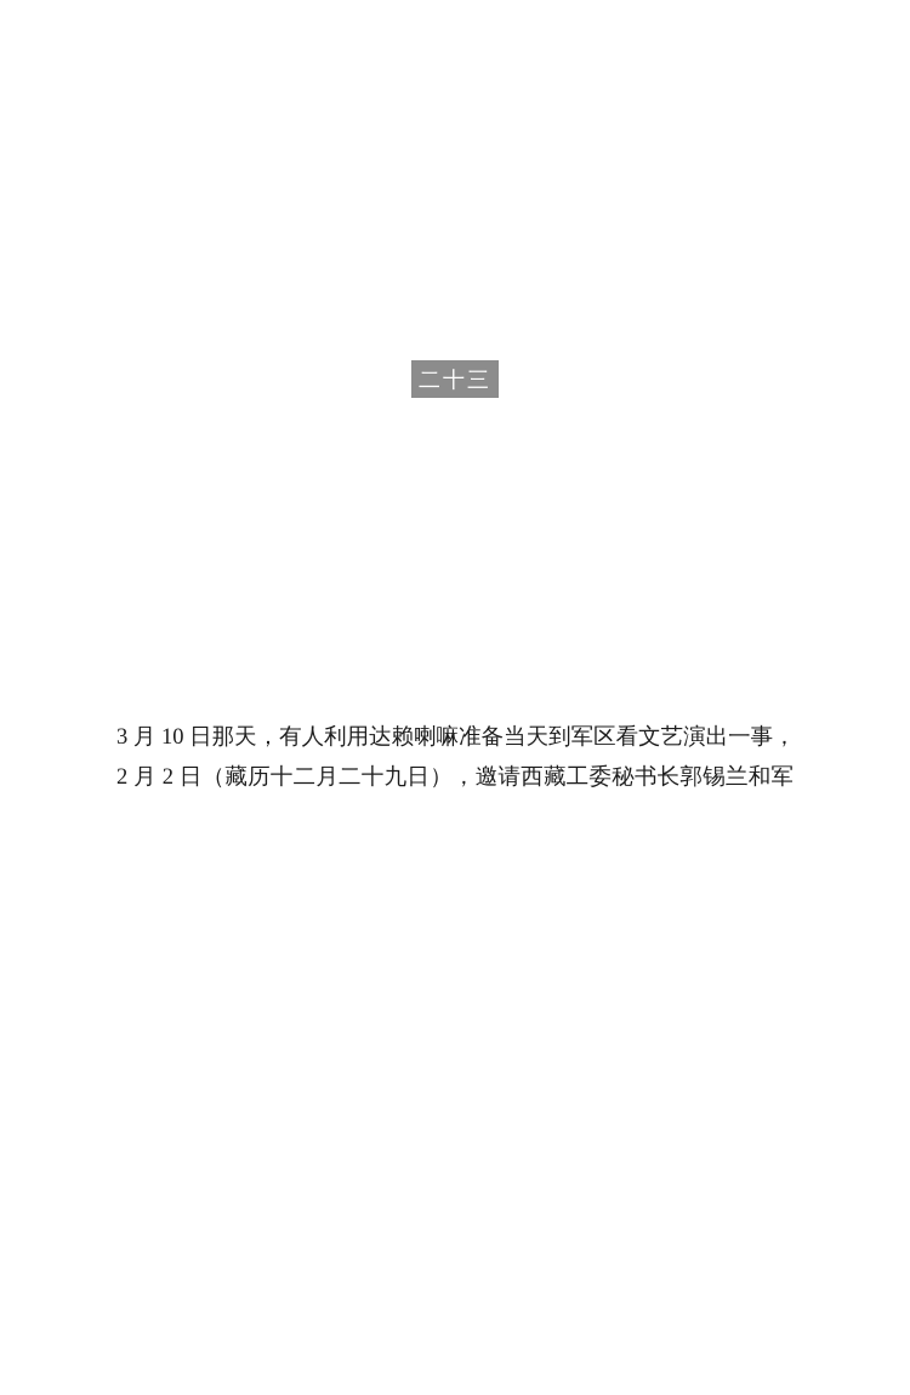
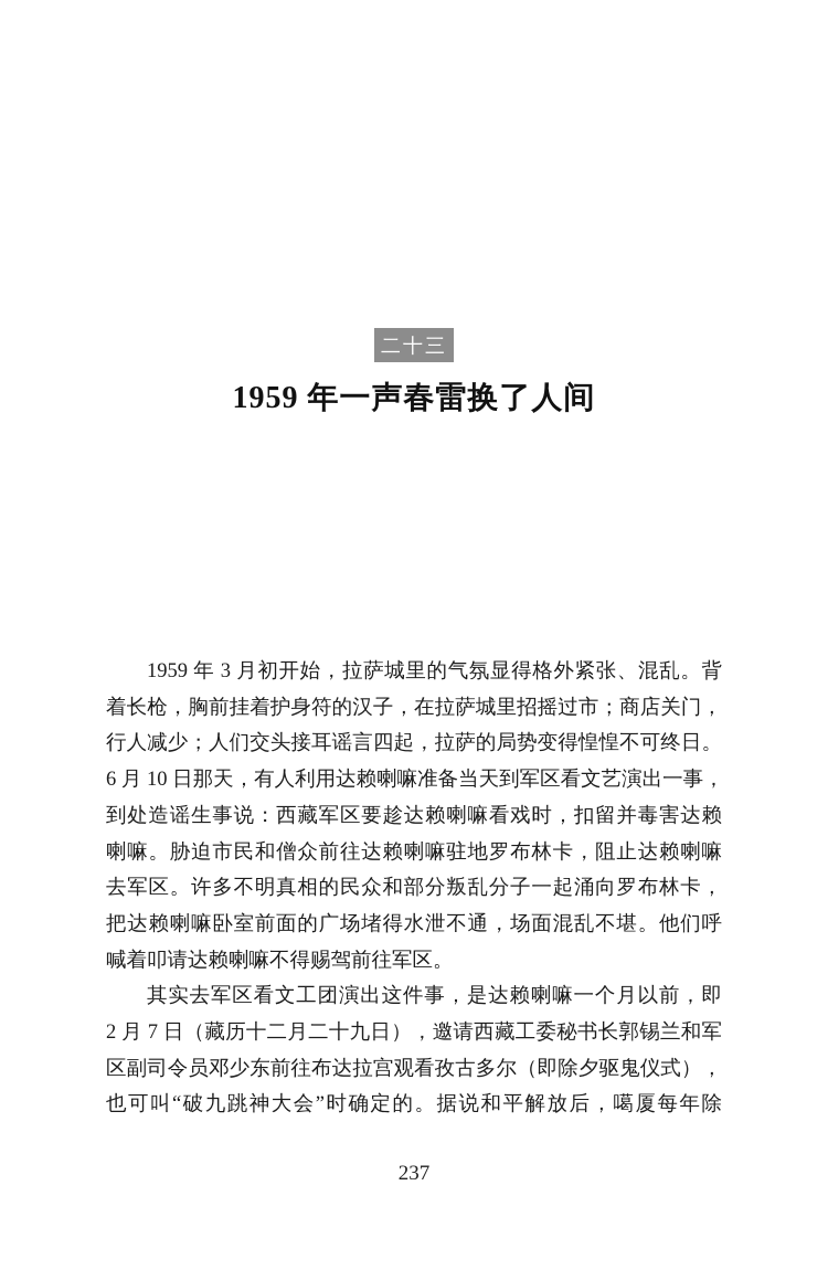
  二十三
+ 1959 年一声春雷换了人间
+ 1959 年 3 月初开始，拉萨城里的气氛显得格外紧张、混乱。背
+ 着长枪，胸前挂着护身符的汉子，在拉萨城里招摇过市；商店关门，
+ 行人减少；人们交头接耳谣言四起，拉萨的局势变得惶惶不可终日。
- 3 月 10 日那天，有人利用达赖喇嘛准备当天到军区看文艺演出一事，
+ 6 月 10 日那天，有人利用达赖喇嘛准备当天到军区看文艺演出一事，
+ 到处造谣生事说：西藏军区要趁达赖喇嘛看戏时，扣留并毒害达赖
+ 喇嘛。胁迫市民和僧众前往达赖喇嘛驻地罗布林卡，阻止达赖喇嘛
+ 去军区。许多不明真相的民众和部分叛乱分子一起涌向罗布林卡，
+ 把达赖喇嘛卧室前面的广场堵得水泄不通，场面混乱不堪。他们呼
+ 喊着叩请达赖喇嘛不得赐驾前往军区。
+ 其实去军区看文工团演出这件事，是达赖喇嘛一个月以前，即
- 2 月 2 日（藏历十二月二十九日），邀请西藏工委秘书长郭锡兰和军
+ 2 月 7 日（藏历十二月二十九日），邀请西藏工委秘书长郭锡兰和军
+ 区副司令员邓少东前往布达拉宫观看孜古多尔（即除夕驱鬼仪式），
+ 也可叫“破九跳神大会”时确定的。据说和平解放后，噶厦每年除
+ 237
